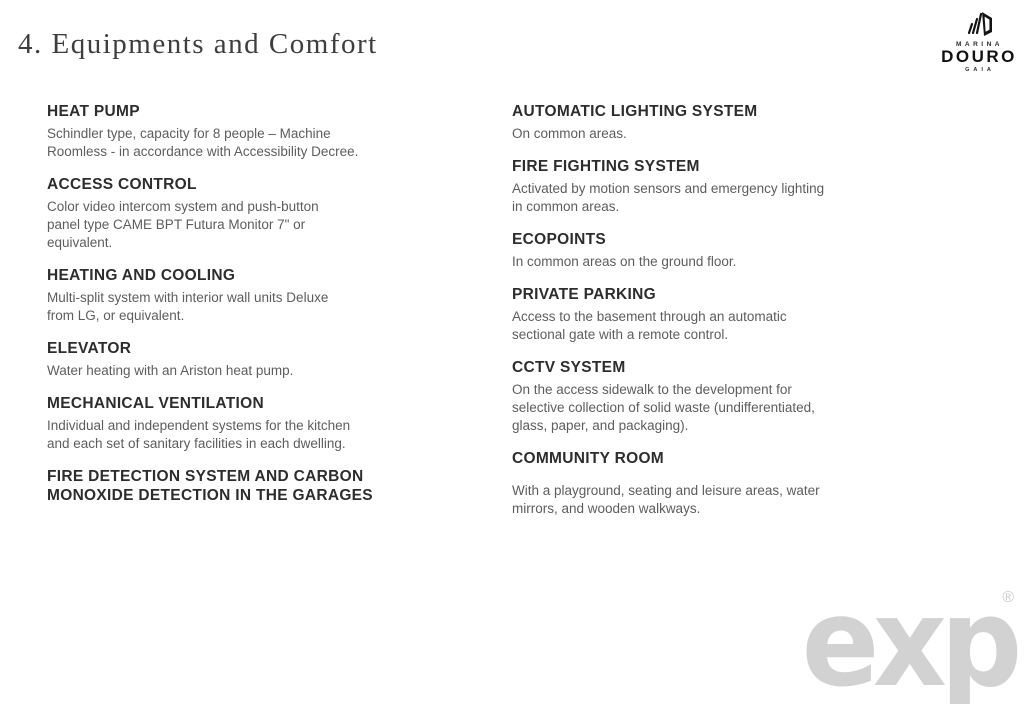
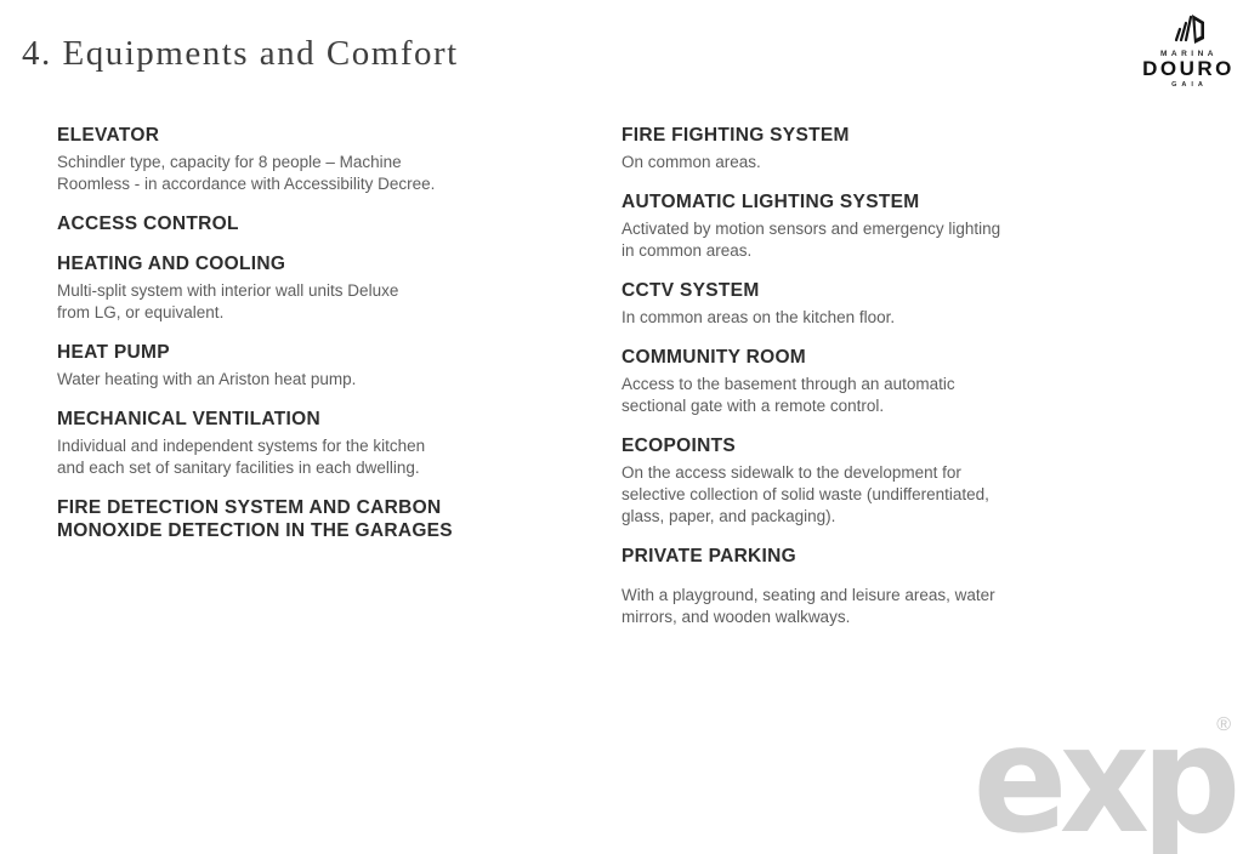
  4. Equipments and Comfort
  DOURO
- HEAT PUMP
+ ELEVATOR
  Schindler type, capacity for 8 people – Machine
  Roomless - in accordance with Accessibility Decree.
  ACCESS CONTROL
- Color video intercom system and push-button
- panel type CAME BPT Futura Monitor 7" or
- equivalent.
  HEATING AND COOLING
  Multi-split system with interior wall units Deluxe
  from LG, or equivalent.
- ELEVATOR
+ HEAT PUMP
  Water heating with an Ariston heat pump.
  MECHANICAL VENTILATION
  Individual and independent systems for the kitchen
  and each set of sanitary facilities in each dwelling.
  FIRE DETECTION SYSTEM AND CARBON
  MONOXIDE DETECTION IN THE GARAGES
- AUTOMATIC LIGHTING SYSTEM
+ FIRE FIGHTING SYSTEM
  On common areas.
- FIRE FIGHTING SYSTEM
+ AUTOMATIC LIGHTING SYSTEM
  Activated by motion sensors and emergency lighting
  in common areas.
- ECOPOINTS
+ CCTV SYSTEM
- In common areas on the ground floor.
+ In common areas on the kitchen floor.
- PRIVATE PARKING
+ COMMUNITY ROOM
  Access to the basement through an automatic
  sectional gate with a remote control.
- CCTV SYSTEM
+ ECOPOINTS
  On the access sidewalk to the development for
  selective collection of solid waste (undifferentiated,
  glass, paper, and packaging).
- COMMUNITY ROOM
+ PRIVATE PARKING
  With a playground, seating and leisure areas, water
  mirrors, and wooden walkways.
  exp
  ®
